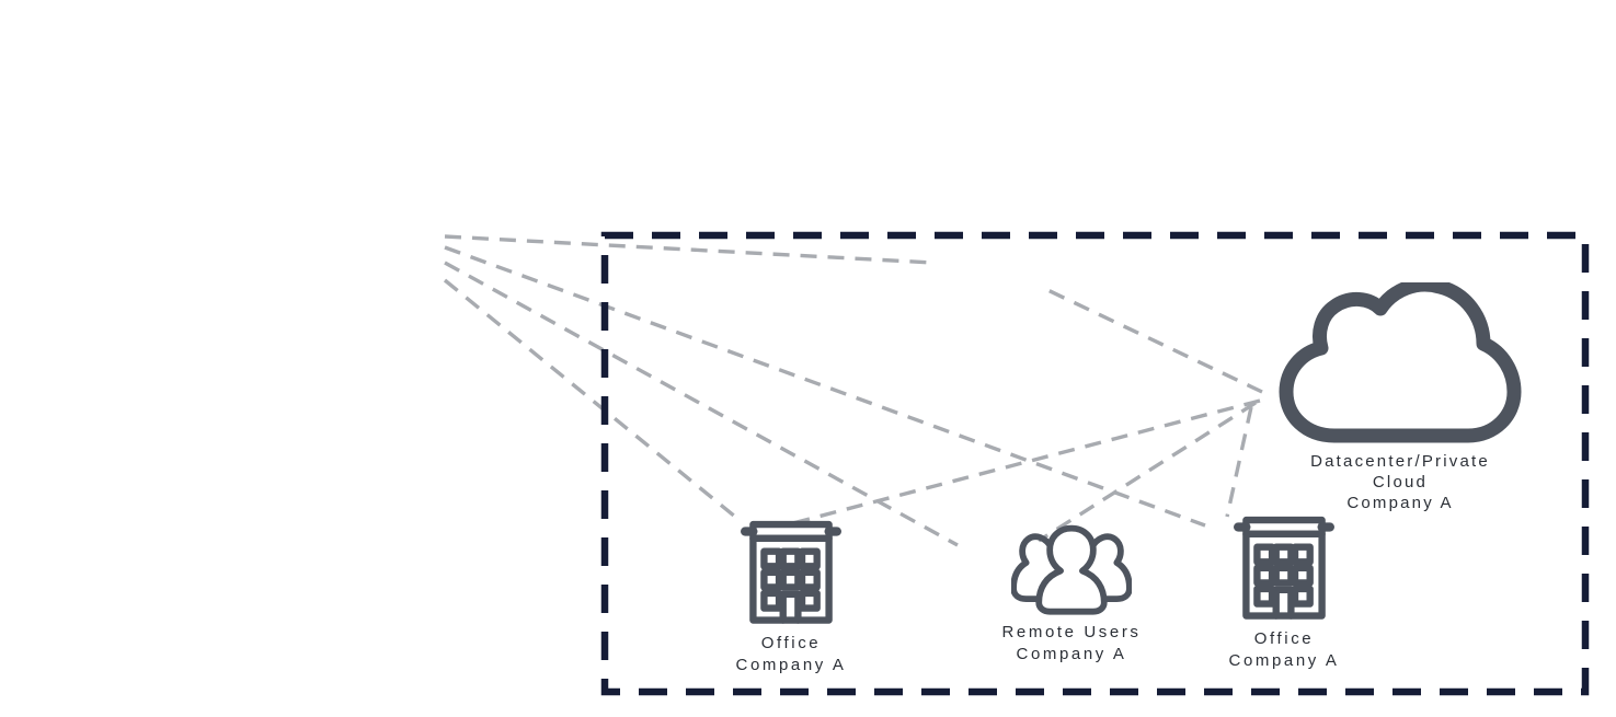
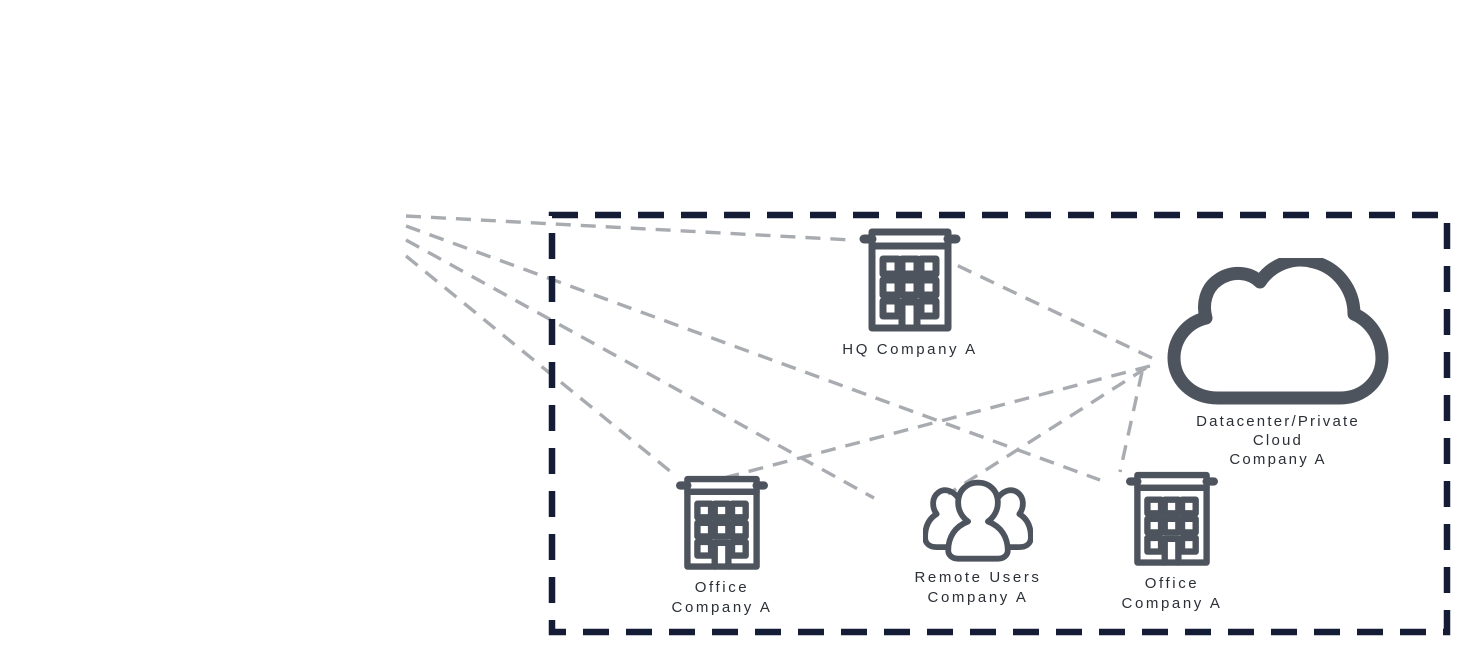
+ HQ Company A
  Datacenter/Private
  Cloud
  Company A
  Office
  Company A
  Remote Users
  Company A
  Office
  Company A
